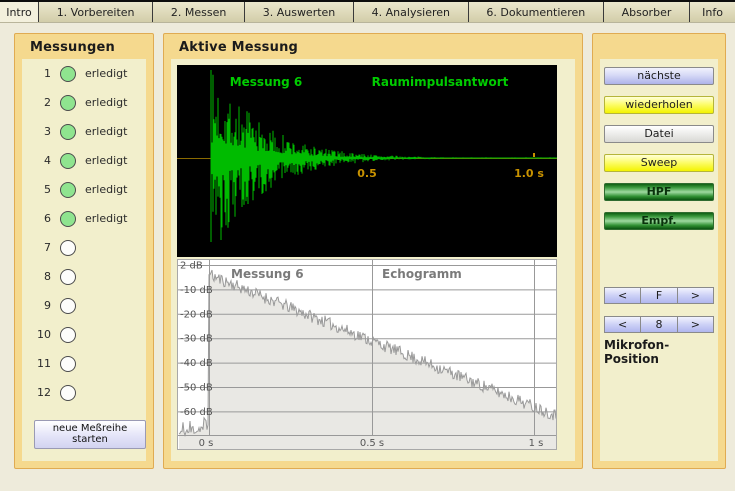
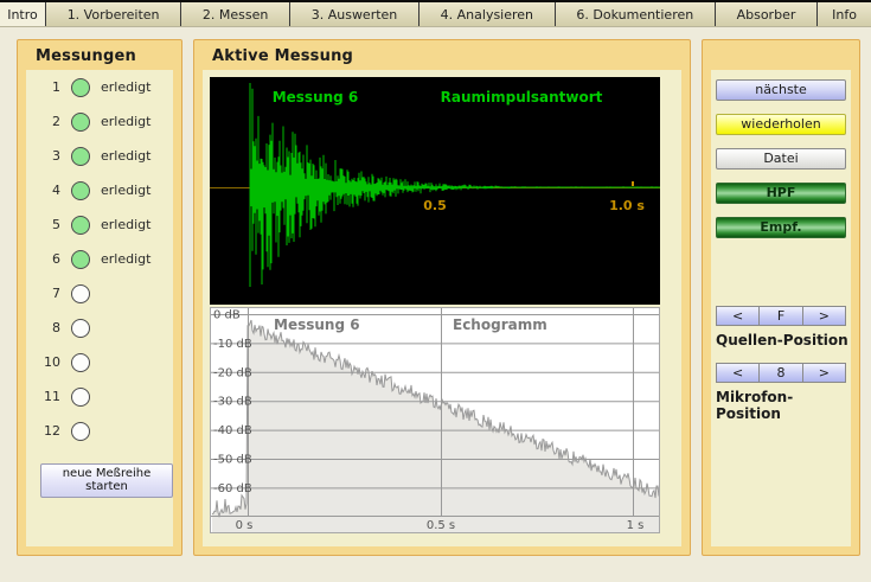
  Intro
  1. Vorbereiten
  2. Messen
  3. Auswerten
  4. Analysieren
  6. Dokumentieren
  Absorber
  Info
  Messungen
  1
  erledigt
  2
  erledigt
  3
  erledigt
  4
  erledigt
  5
  erledigt
  6
  erledigt
  7
  8
- 9
  10
  11
  12
  neue Meßreihe starten
  Aktive Messung
  Messung 6
  Raumimpulsantwort
  0.5
  1.0 s
- 2 dB
+ 0 dB
  -10 dB
  -20 dB
  -30 dB
  -40 dB
  -50 dB
  -60 dB
  0 s
  0.5 s
  1 s
  Messung 6
  Echogramm
  nächste
  wiederholen
  Datei
- Sweep
  HPF
  Empf.
  <
  F
  >
+ Quellen-Position
  <
  8
  >
  Mikrofon-Position
